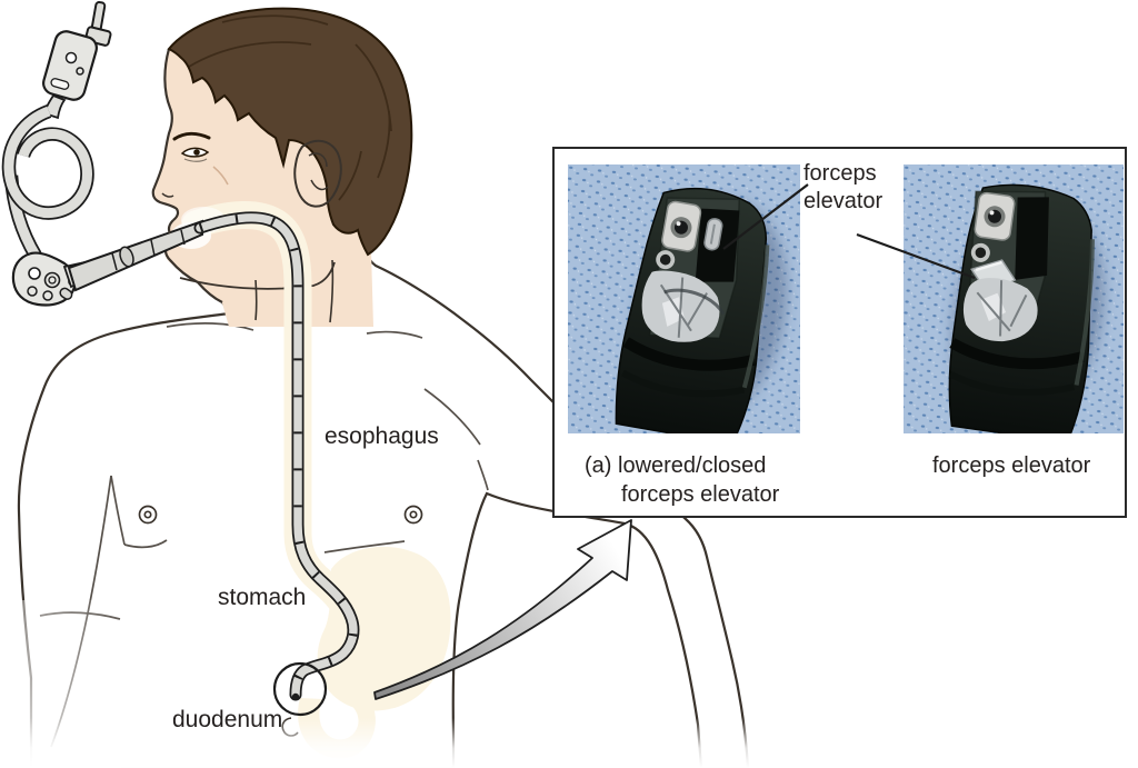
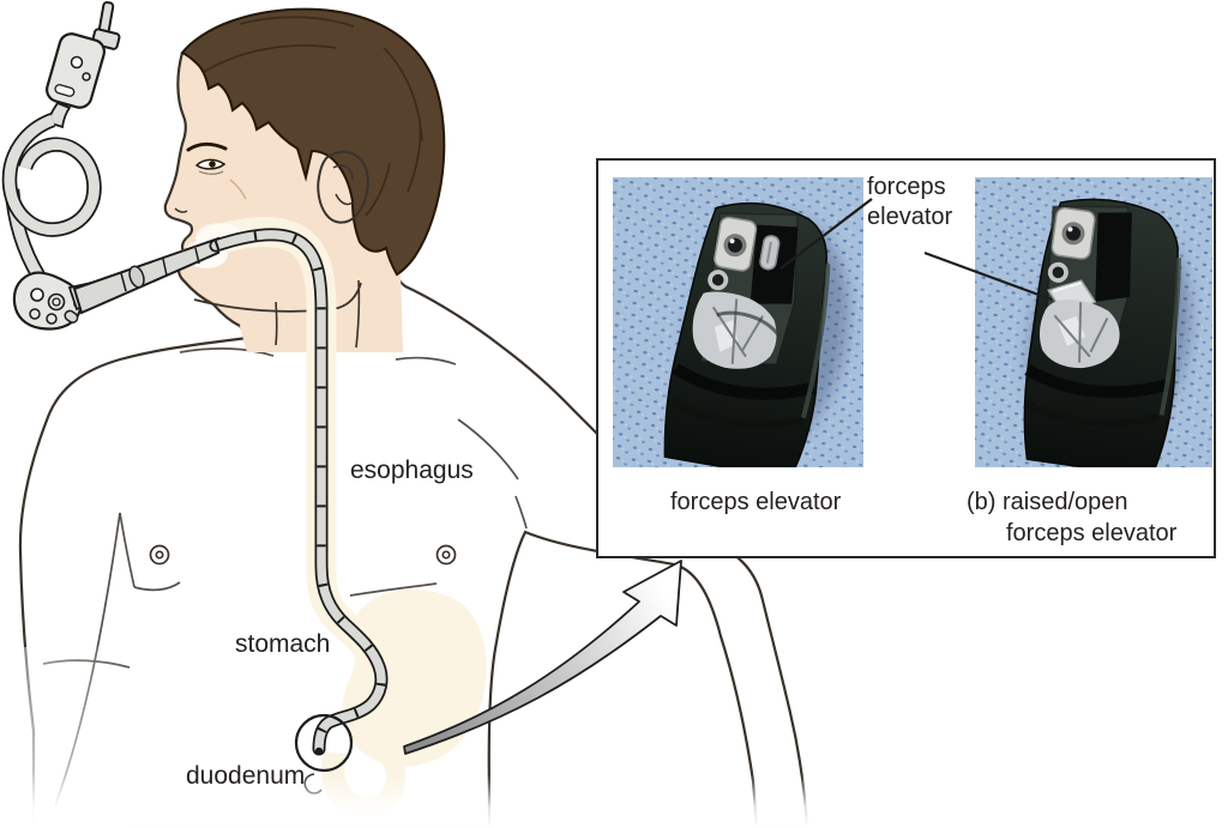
  esophagus
  stomach
  duodenum
  forceps elevator
- (a) lowered/closed
  forceps elevator
+ (b) raised/open
  forceps elevator
